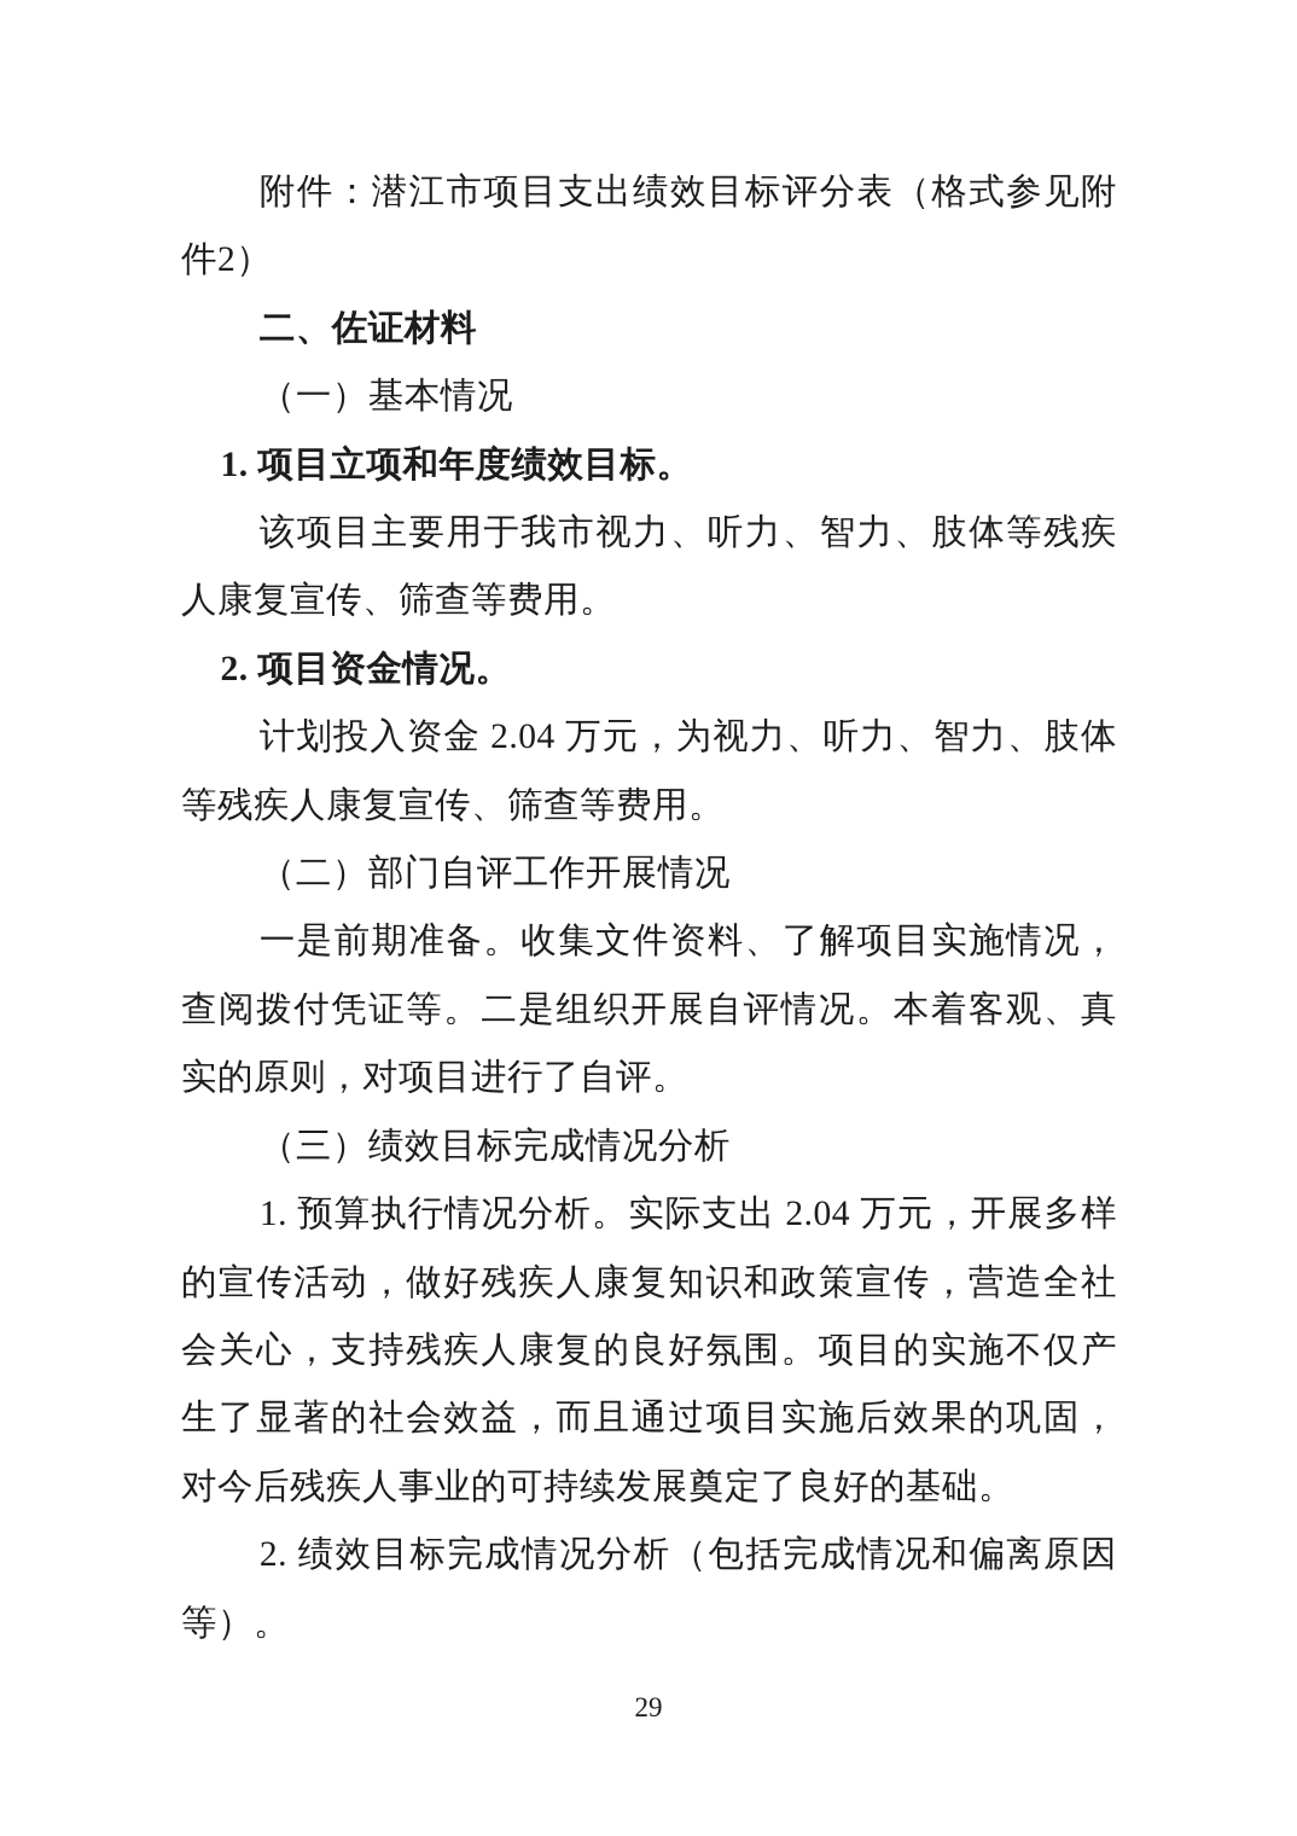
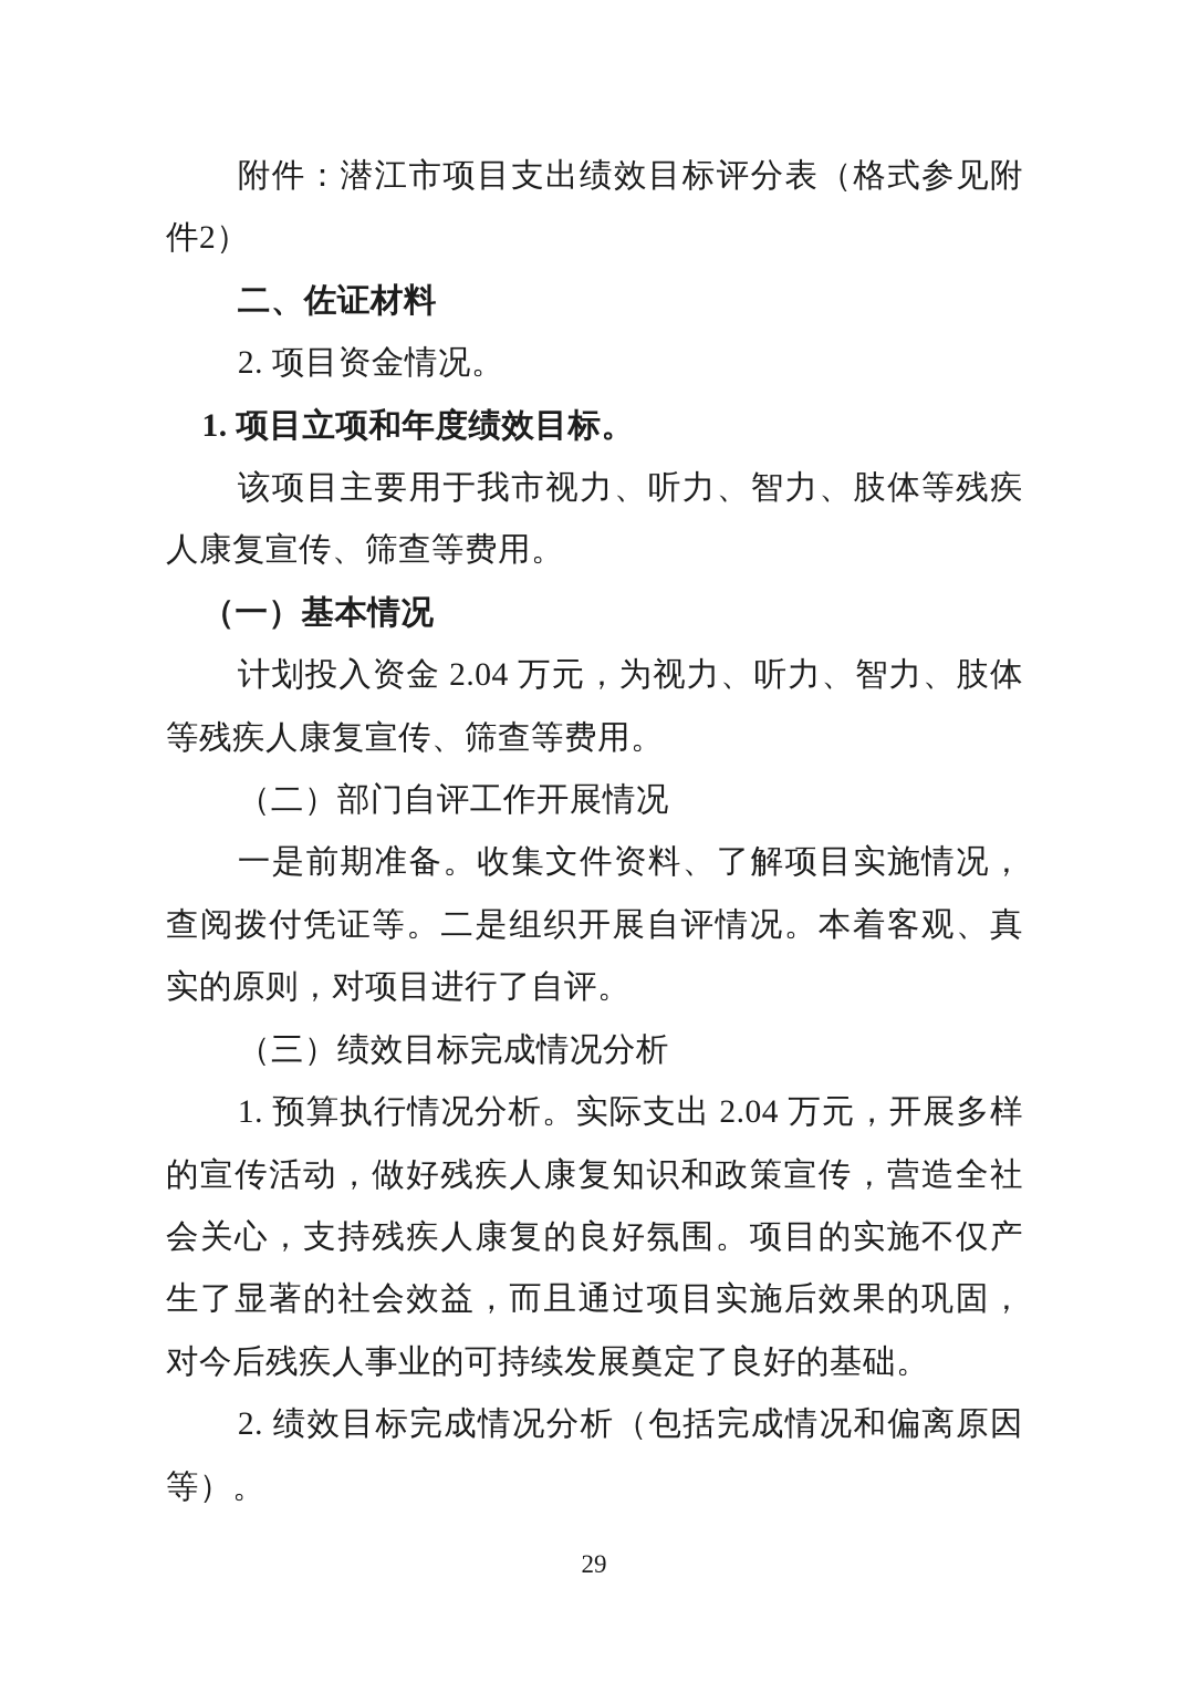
  附件：潜江市项目支出绩效目标评分表（格式参见附件2）
  二、佐证材料
- （一）基本情况
+ 2. 项目资金情况。
  1. 项目立项和年度绩效目标。
  该项目主要用于我市视力、听力、智力、肢体等残疾人康复宣传、筛查等费用。
- 2. 项目资金情况。
+ （一）基本情况
  计划投入资金 2.04 万元，为视力、听力、智力、肢体等残疾人康复宣传、筛查等费用。
  （二）部门自评工作开展情况
  一是前期准备。收集文件资料、了解项目实施情况，查阅拨付凭证等。二是组织开展自评情况。本着客观、真实的原则，对项目进行了自评。
  （三）绩效目标完成情况分析
  1. 预算执行情况分析。实际支出 2.04 万元，开展多样的宣传活动，做好残疾人康复知识和政策宣传，营造全社会关心，支持残疾人康复的良好氛围。项目的实施不仅产生了显著的社会效益，而且通过项目实施后效果的巩固，对今后残疾人事业的可持续发展奠定了良好的基础。
  2. 绩效目标完成情况分析（包括完成情况和偏离原因等）。
  29
